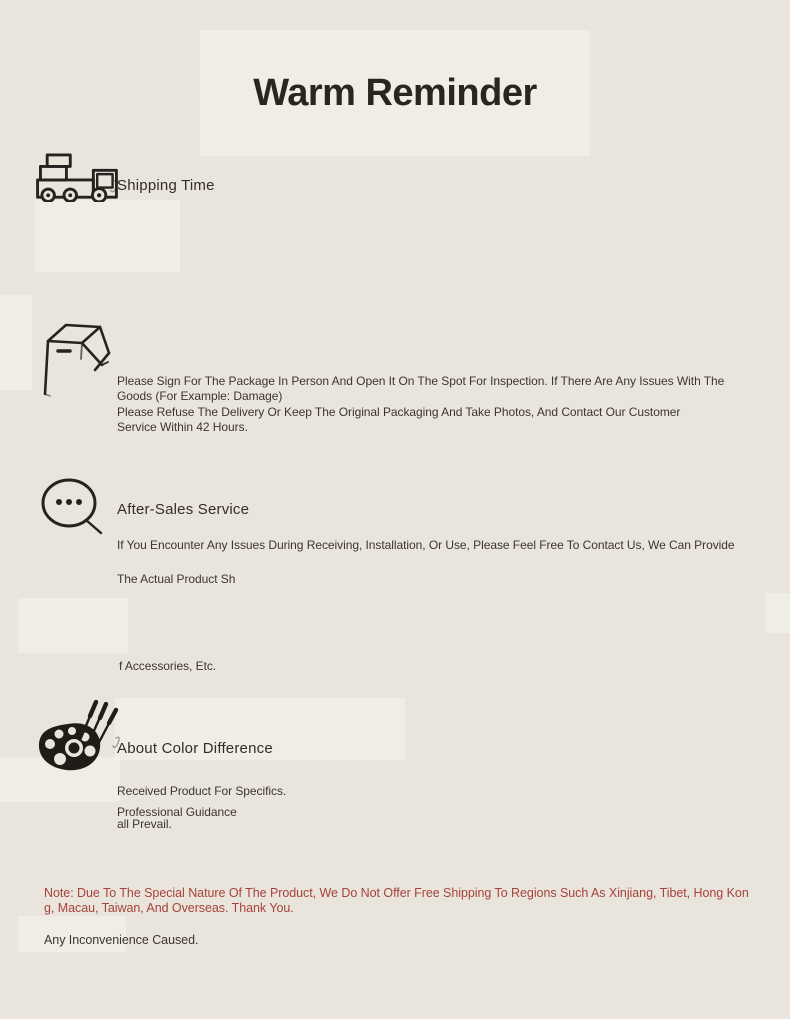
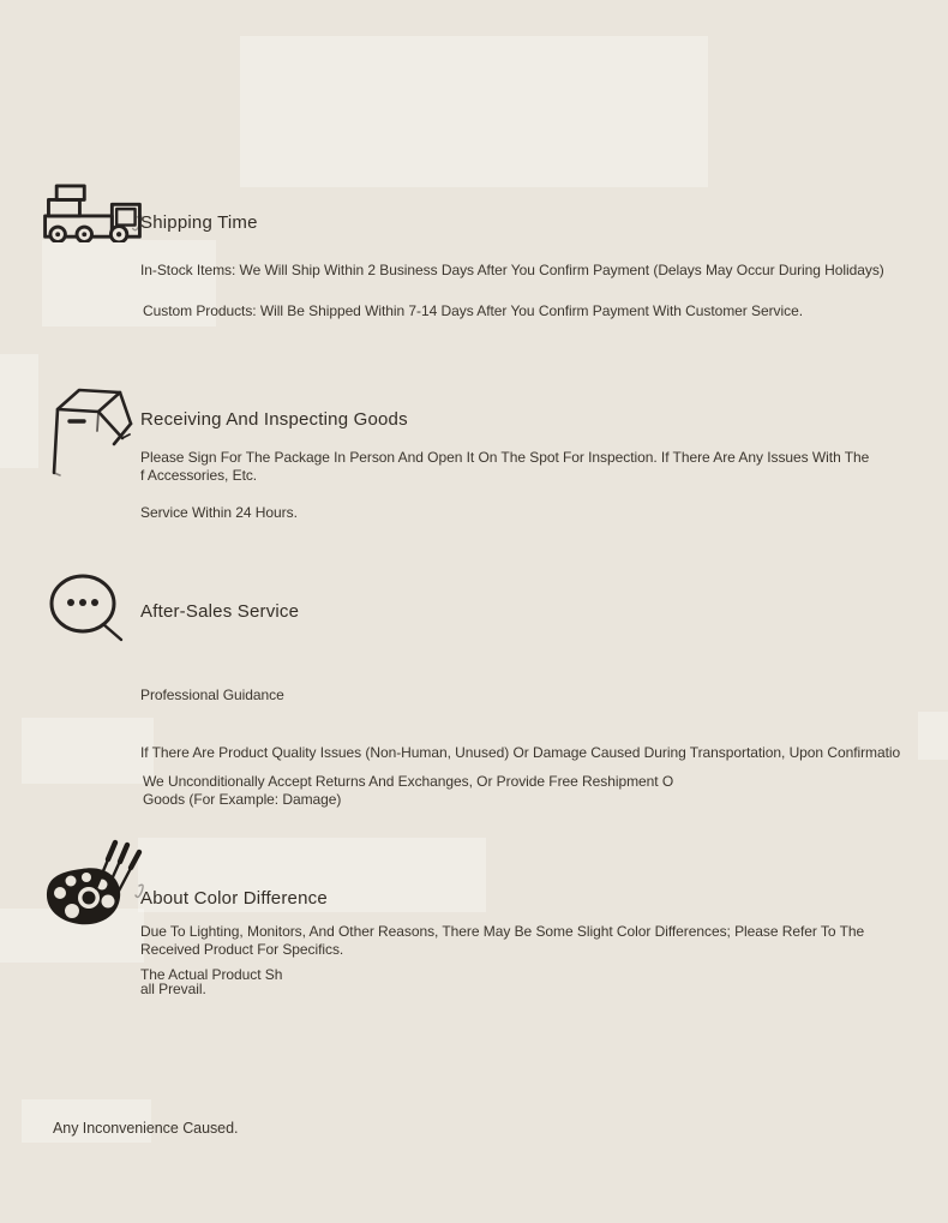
- Warm Reminder
  Shipping Time
+ In-Stock Items: We Will Ship Within 2 Business Days After You Confirm Payment (Delays May Occur During Holidays)
+ Custom Products: Will Be Shipped Within 7-14 Days After You Confirm Payment With Customer Service.
+ Receiving And Inspecting Goods
  Please Sign For The Package In Person And Open It On The Spot For Inspection. If There Are Any Issues With The
- Goods (For Example: Damage)
+ f Accessories, Etc.
- Please Refuse The Delivery Or Keep The Original Packaging And Take Photos, And Contact Our Customer
- Service Within 42 Hours.
+ Service Within 24 Hours.
  After-Sales Service
- If You Encounter Any Issues During Receiving, Installation, Or Use, Please Feel Free To Contact Us, We Can Provide
- The Actual Product Sh
+ Professional Guidance
+ If There Are Product Quality Issues (Non-Human, Unused) Or Damage Caused During Transportation, Upon Confirmatio
+ We Unconditionally Accept Returns And Exchanges, Or Provide Free Reshipment O
- f Accessories, Etc.
+ Goods (For Example: Damage)
  About Color Difference
+ Due To Lighting, Monitors, And Other Reasons, There May Be Some Slight Color Differences; Please Refer To The
  Received Product For Specifics.
- Professional Guidance
+ The Actual Product Sh
  all Prevail.
- Note: Due To The Special Nature Of The Product, We Do Not Offer Free Shipping To Regions Such As Xinjiang, Tibet, Hong Kon
- g, Macau, Taiwan, And Overseas. Thank You.
  Any Inconvenience Caused.
